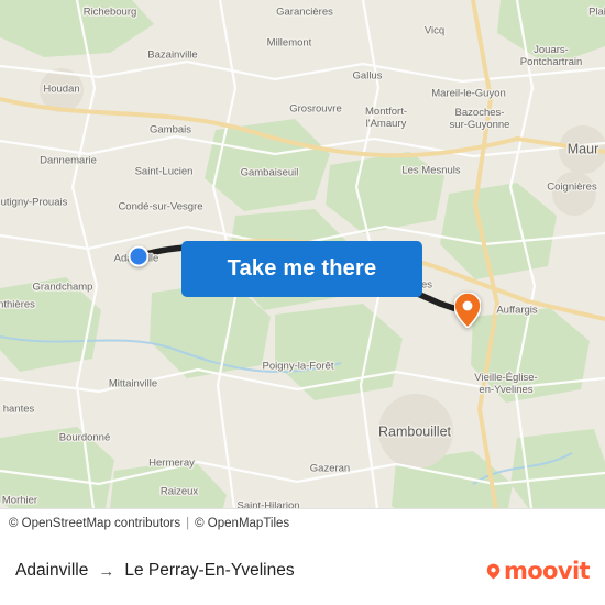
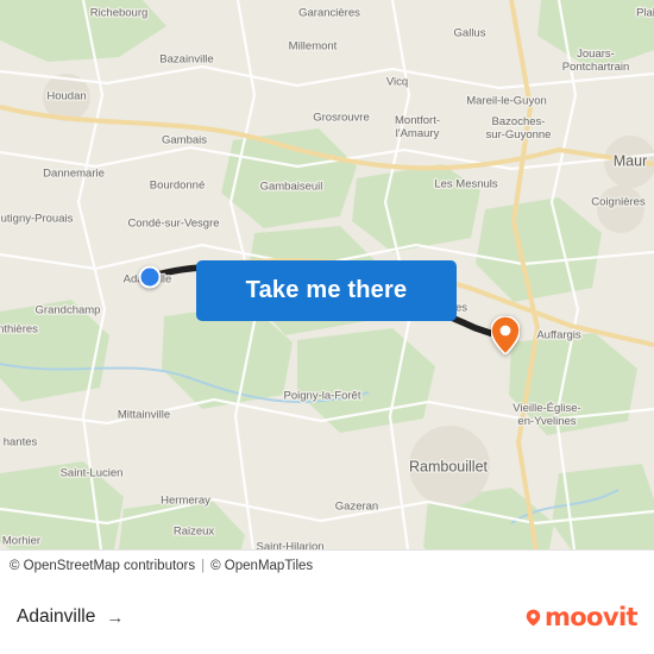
  Richebourg
  Garancières
  Pla
  Millemont
- Vicq
+ Gallus
  Bazainville
  Jouars-
  Pontchartrain
  Houdan
- Gallus
+ Vicq
  Mareil-le-Guyon
  Grosrouvre
  Montfort-
  l'Amaury
  Bazoches-
  sur-Guyonne
  Gambais
  Maur
  Dannemarie
- Saint-Lucien
+ Bourdonné
  Gambaiseuil
  Les Mesnuls
  Coignières
  utigny-Prouais
  Condé-sur-Vesgre
  Grandchamp
  nthières
  es
  Auffargis
  Poigny-la-Forêt
  Vieille-Église-
  en-Yvelines
  Mittainville
  hantes
  Rambouillet
- Bourdonné
+ Saint-Lucien
  Hermeray
  Gazeran
  Raizeux
  Saint-Hilarion
  Morhier
  Take me there
  © OpenStreetMap contributors
  |
  © OpenMapTiles
  Adainville
  →
- Le Perray-En-Yvelines
  moovit
